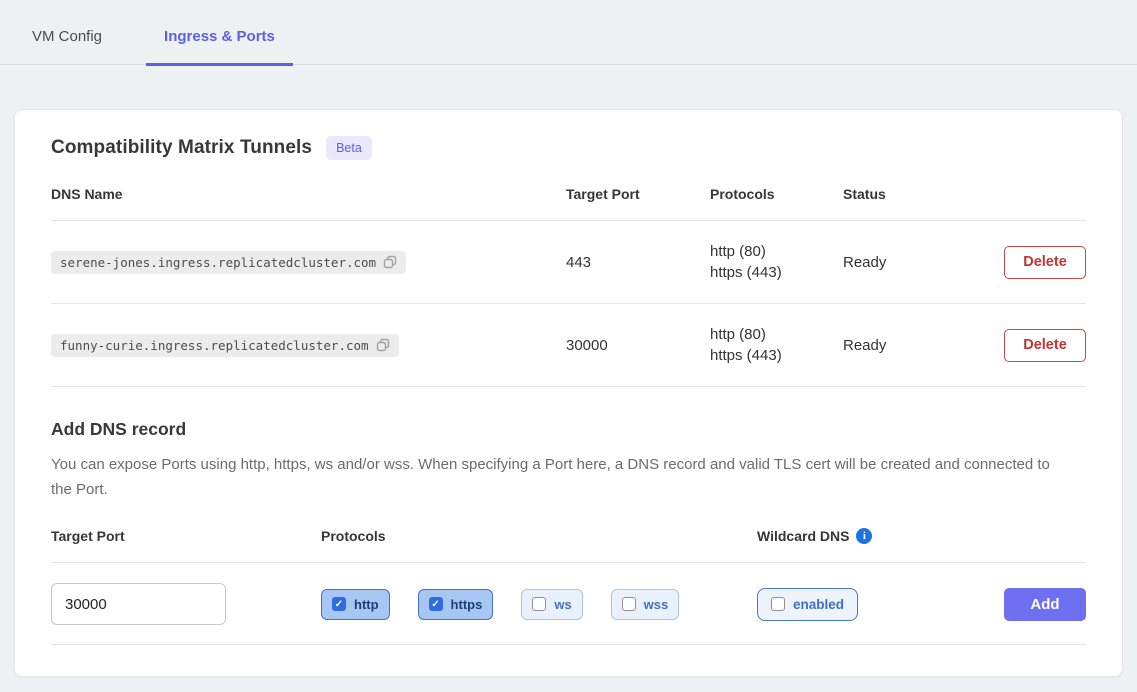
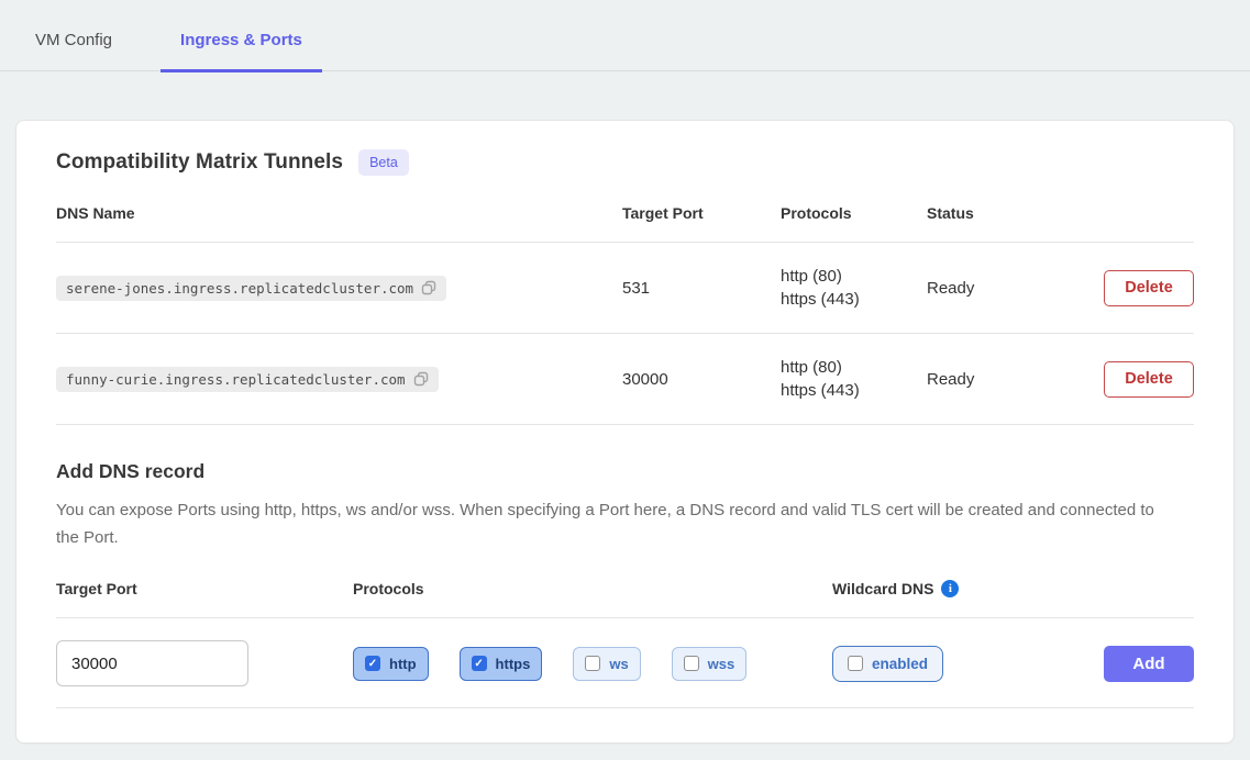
  VM Config
  Ingress & Ports
  Compatibility Matrix Tunnels
  Beta
  DNS Name
  Target Port
  Protocols
  Status
  serene-jones.ingress.replicatedcluster.com
- 443
+ 531
  http (80)
  https (443)
  Ready
  Delete
  funny-curie.ingress.replicatedcluster.com
  30000
  http (80)
  https (443)
  Ready
  Delete
  Add DNS record
  You can expose Ports using http, https, ws and/or wss. When specifying a Port here, a DNS record and valid TLS cert will be created and connected to the Port.
  Target Port
  Protocols
  Wildcard DNS
  i
  30000
  ✓
  http
  ✓
  https
  ws
  wss
  enabled
  Add
